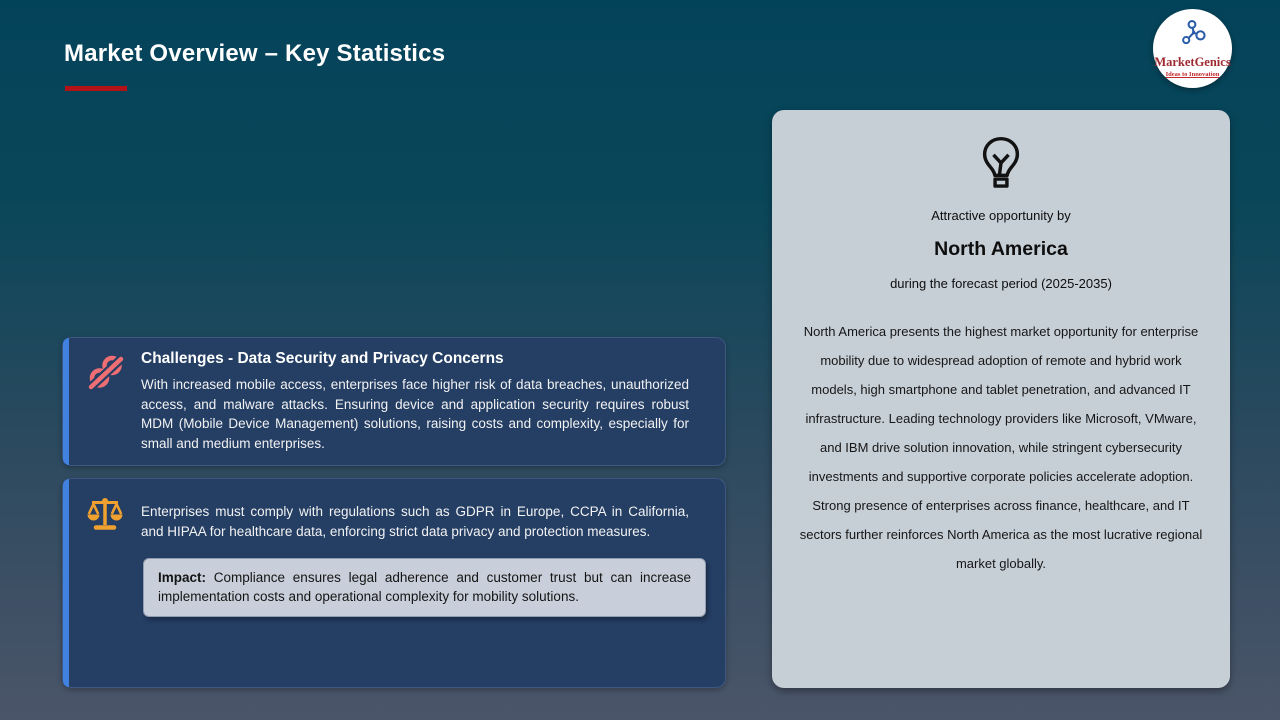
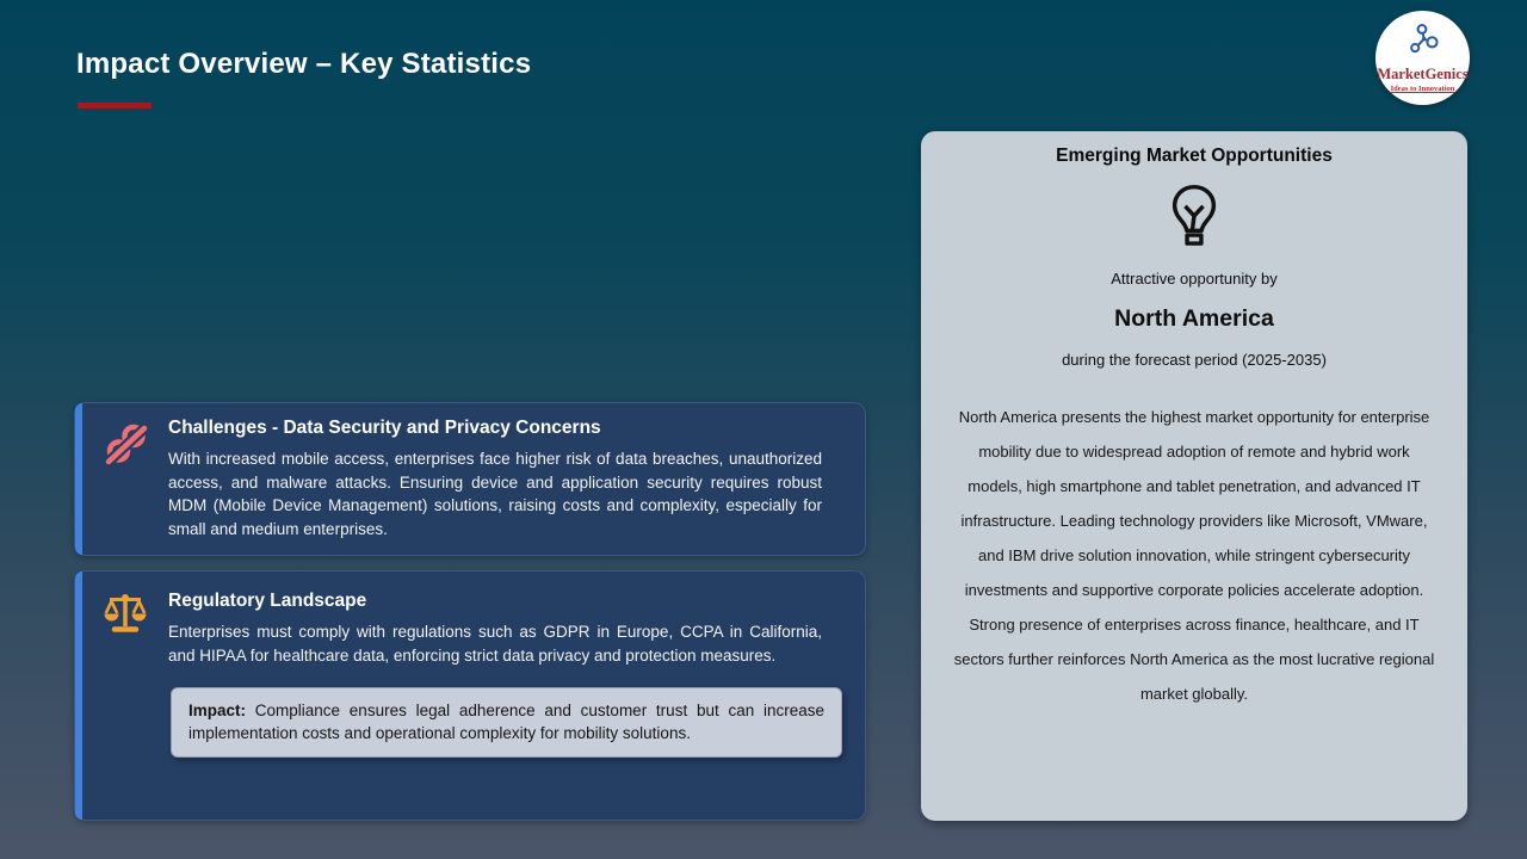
- Market Overview – Key Statistics
+ Impact Overview – Key Statistics
  MarketGenics
  Challenges - Data Security and Privacy Concerns
  With increased mobile access, enterprises face higher risk of data breaches, unauthorized access, and malware attacks. Ensuring device and application security requires robust MDM (Mobile Device Management) solutions, raising costs and complexity, especially for small and medium enterprises.
+ Regulatory Landscape
  Enterprises must comply with regulations such as GDPR in Europe, CCPA in California, and HIPAA for healthcare data, enforcing strict data privacy and protection measures.
  Impact: Compliance ensures legal adherence and customer trust but can increase implementation costs and operational complexity for mobility solutions.
+ Emerging Market Opportunities
  Attractive opportunity by
  North America
  during the forecast period (2025-2035)
  North America presents the highest market opportunity for enterprise mobility due to widespread adoption of remote and hybrid work models, high smartphone and tablet penetration, and advanced IT infrastructure. Leading technology providers like Microsoft, VMware, and IBM drive solution innovation, while stringent cybersecurity investments and supportive corporate policies accelerate adoption. Strong presence of enterprises across finance, healthcare, and IT sectors further reinforces North America as the most lucrative regional market globally.
